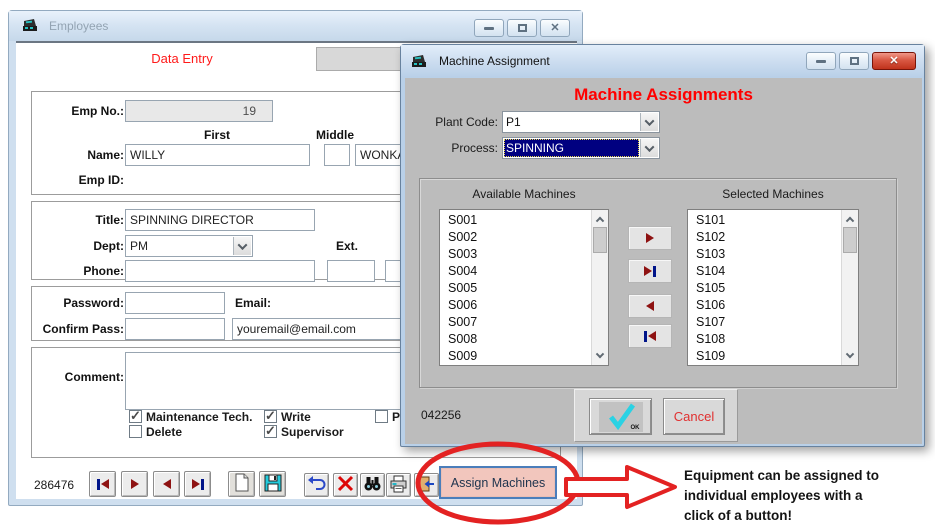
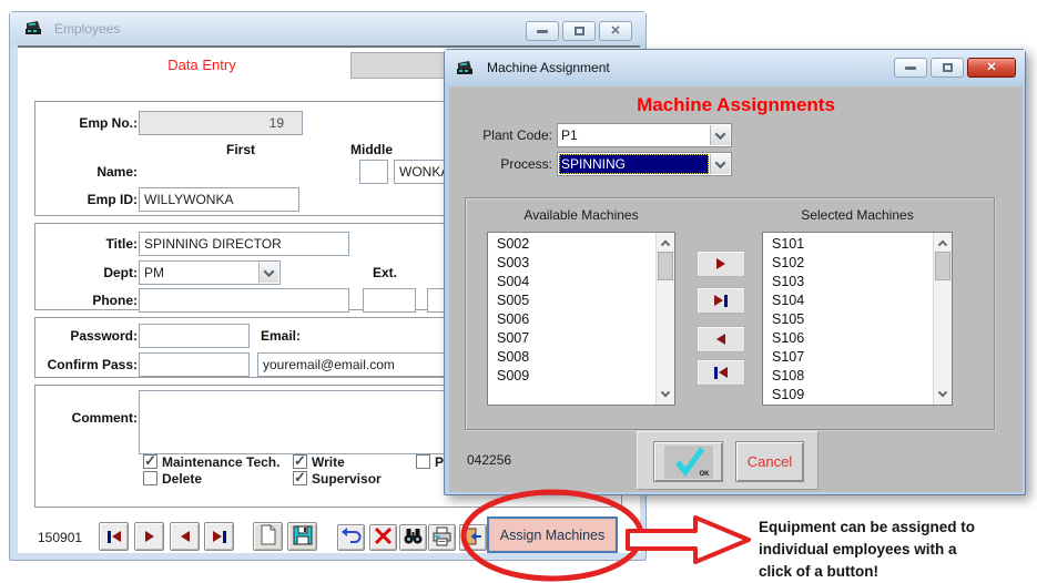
  Employees
  ✕
  Data Entry
  Emp No.:
  19
  First
  Middle
  Name:
- WILLY
  WONK
  Emp ID:
+ WILLYWONKA
  Title:
  SPINNING DIRECTOR
  Dept:
  PM
  Ext.
  Phone:
  Password:
  Email:
  Confirm Pass:
  youremail@email.com
  Comment:
  Maintenance Tech.
  Delete
  Write
  Supervisor
- 286476
+ 150901
  Assign Machines
  Machine Assignment
  ✕
  Machine Assignments
  Plant Code:
  P1
  Process:
  SPINNING
  Available Machines
  Selected Machines
- S001
  S002
  S003
  S004
  S005
  S006
  S007
  S008
  S009
  S101
  S102
  S103
  S104
  S105
  S106
  S107
  S108
  S109
  042256
  Cancel
  Equipment can be assigned to
  individual employees with a
  click of a button!
